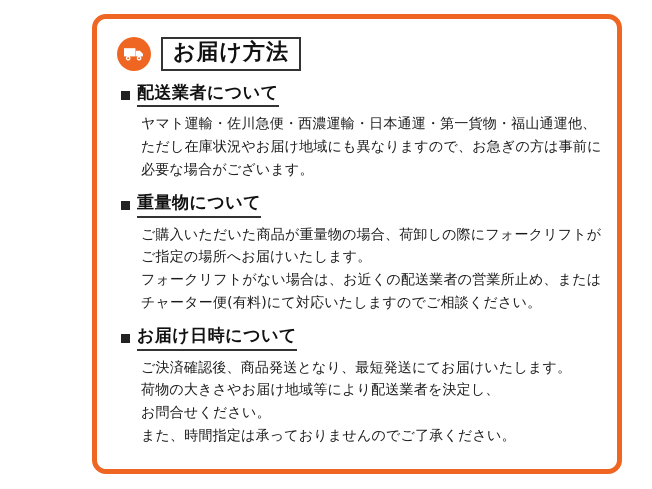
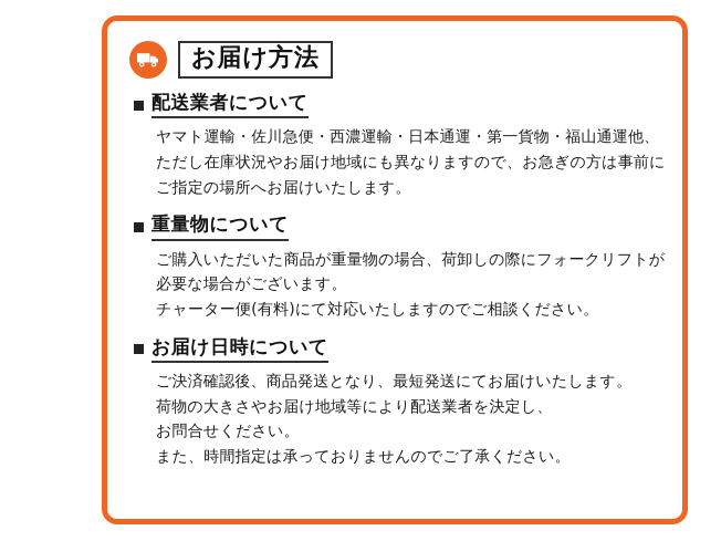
  お届け方法
  配送業者について
  ヤマト運輸・佐川急便・西濃運輸・日本通運・第一貨物・福山通運他、
  ただし在庫状況やお届け地域にも異なりますので、お急ぎの方は事前に
- 必要な場合がございます。
+ ご指定の場所へお届けいたします。
  重量物について
  ご購入いただいた商品が重量物の場合、荷卸しの際にフォークリフトが
- ご指定の場所へお届けいたします。
+ 必要な場合がございます。
- フォークリフトがない場合は、お近くの配送業者の営業所止め、または
  チャーター便(有料)にて対応いたしますのでご相談ください。
  お届け日時について
  ご決済確認後、商品発送となり、最短発送にてお届けいたします。
  荷物の大きさやお届け地域等により配送業者を決定し、
  お問合せください。
  また、時間指定は承っておりませんのでご了承ください。
